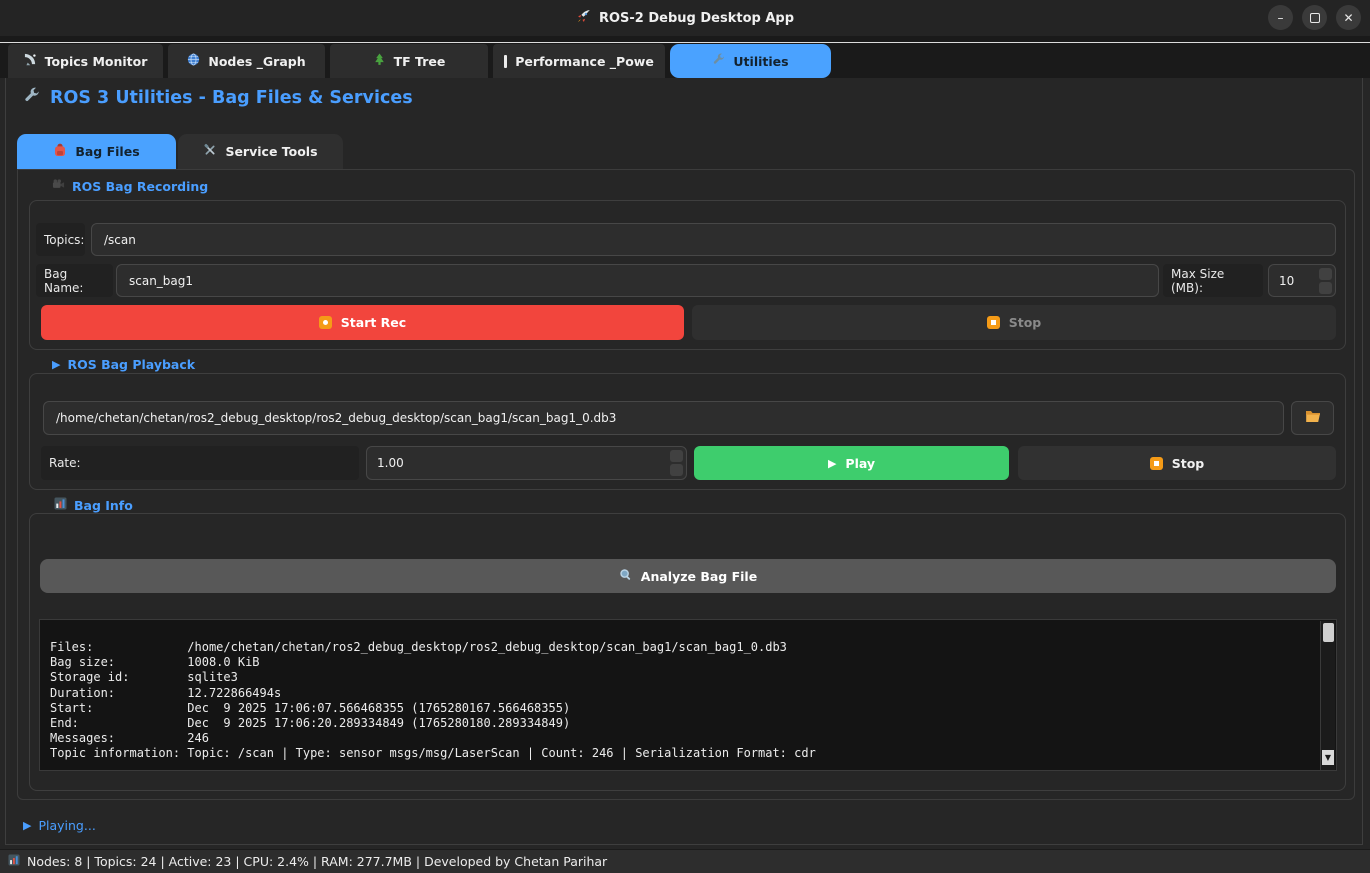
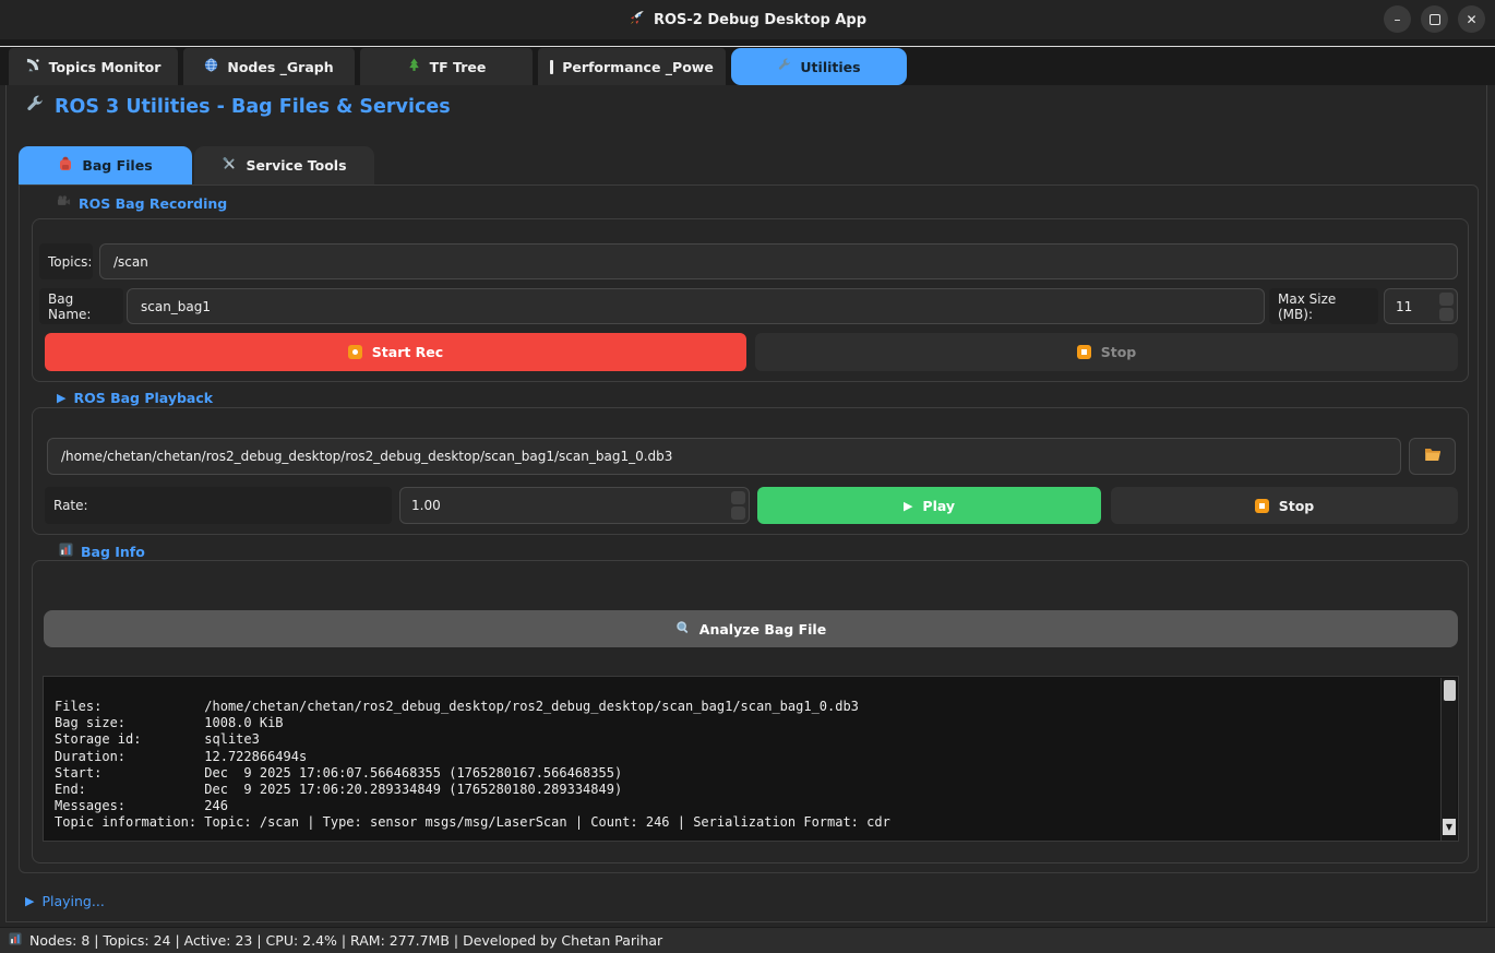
  ROS-2 Debug Desktop App
  –
  ✕
  Topics Monitor
  Nodes _Graph
  TF Tree
  Performance _Powe
  Utilities
  ROS 3 Utilities - Bag Files & Services
  Bag Files
  Service Tools
  ROS Bag Recording
  Topics:
  /scan
  Bag Name:
  scan_bag1
  Max Size (MB):
- 10
+ 11
  Start Rec
  Stop
  ▶
  ROS Bag Playback
  /home/chetan/chetan/ros2_debug_desktop/ros2_debug_desktop/scan_bag1/scan_bag1_0.db3
  Rate:
  1.00
  ▶
  Play
  Stop
  Bag Info
  Analyze Bag File
  Files: /home/chetan/chetan/ros2_debug_desktop/ros2_debug_desktop/scan_bag1/scan_bag1_0.db3
  Bag size: 1008.0 KiB
  Storage id: sqlite3
  Duration: 12.722866494s
  Start: Dec 9 2025 17:06:07.566468355 (1765280167.566468355)
  End: Dec 9 2025 17:06:20.289334849 (1765280180.289334849)
  Messages: 246
  Topic information: Topic: /scan | Type: sensor msgs/msg/LaserScan | Count: 246 | Serialization Format: cdr
  ▼
  ▶
  Playing...
  Nodes: 8 | Topics: 24 | Active: 23 | CPU: 2.4% | RAM: 277.7MB | Developed by Chetan Parihar
